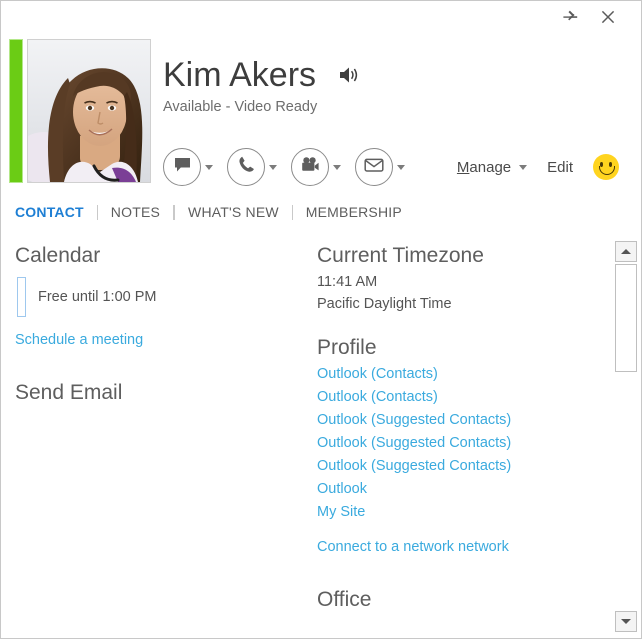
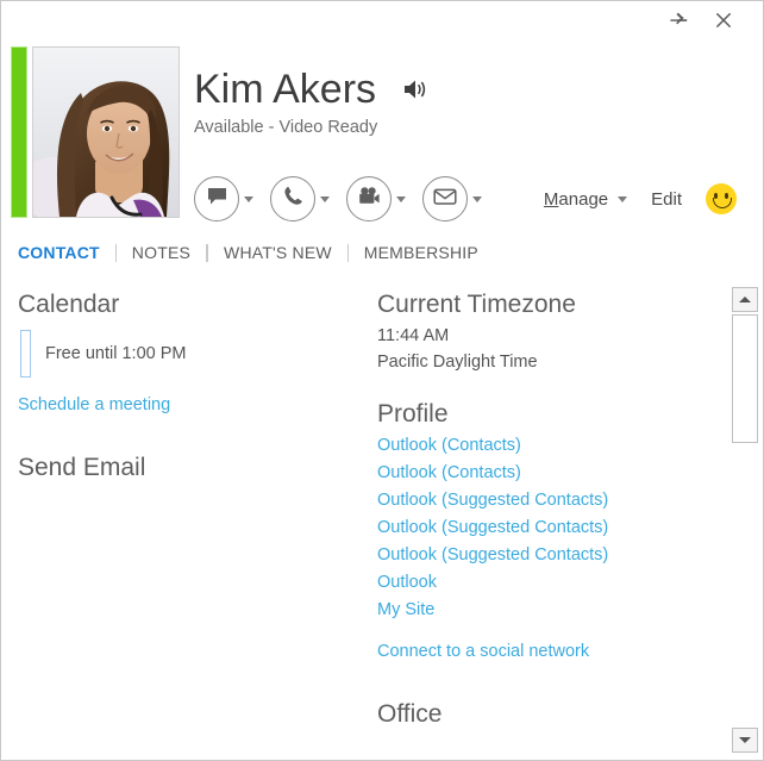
  Kim Akers
  Available - Video Ready
  Manage
  Edit
  CONTACT
  NOTES
  WHAT'S NEW
  MEMBERSHIP
  Calendar
  Free until 1:00 PM
  Schedule a meeting
  Send Email
  Current Timezone
- 11:41 AM
+ 11:44 AM
  Pacific Daylight Time
  Profile
  Outlook (Contacts)
  Outlook (Contacts)
  Outlook (Suggested Contacts)
  Outlook (Suggested Contacts)
  Outlook (Suggested Contacts)
  Outlook
  My Site
- Connect to a network network
+ Connect to a social network
  Office
